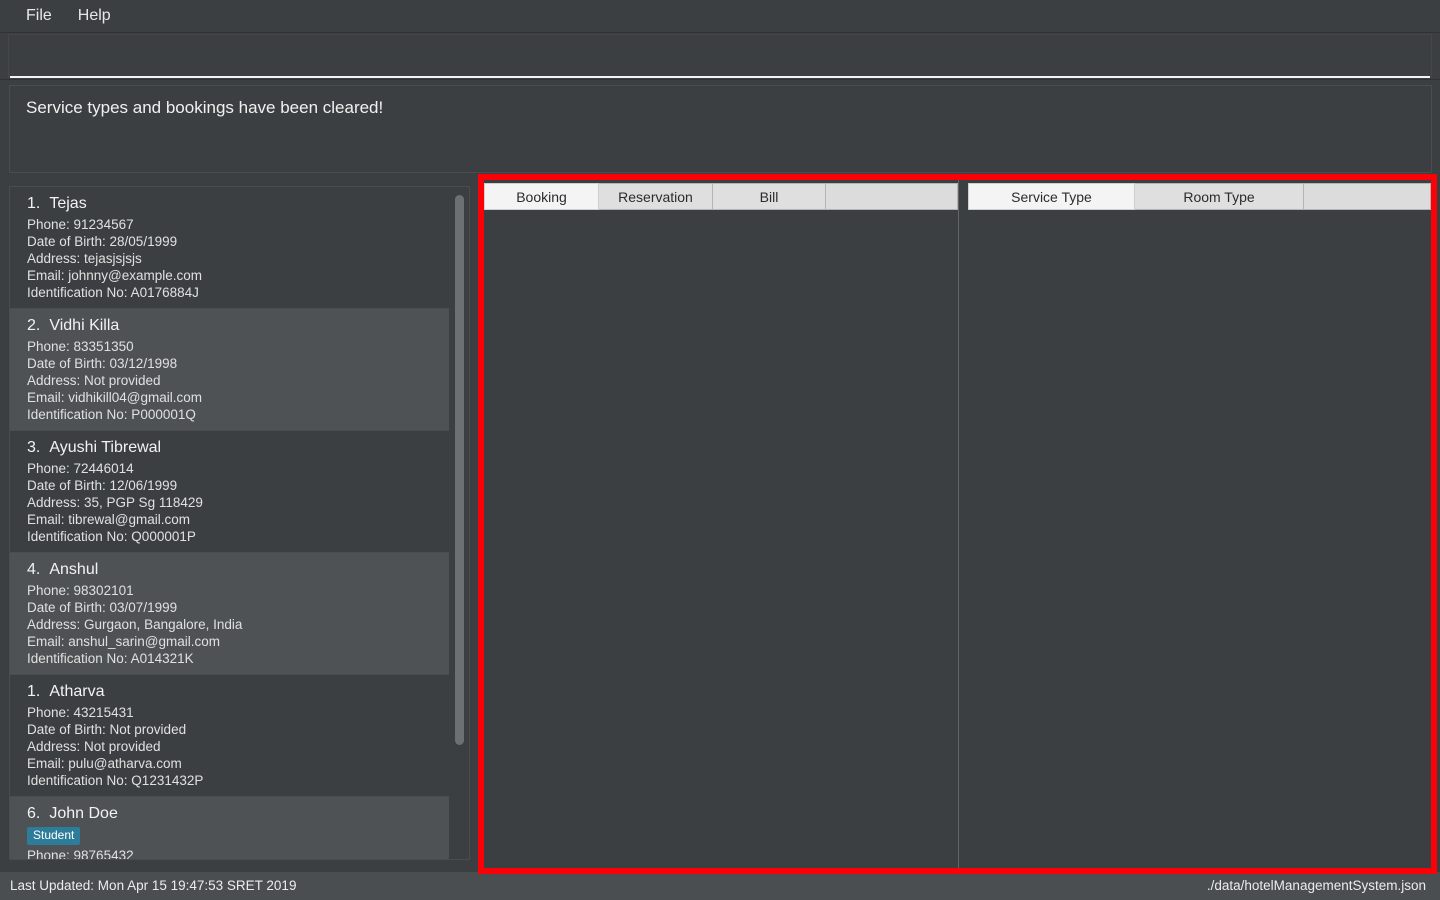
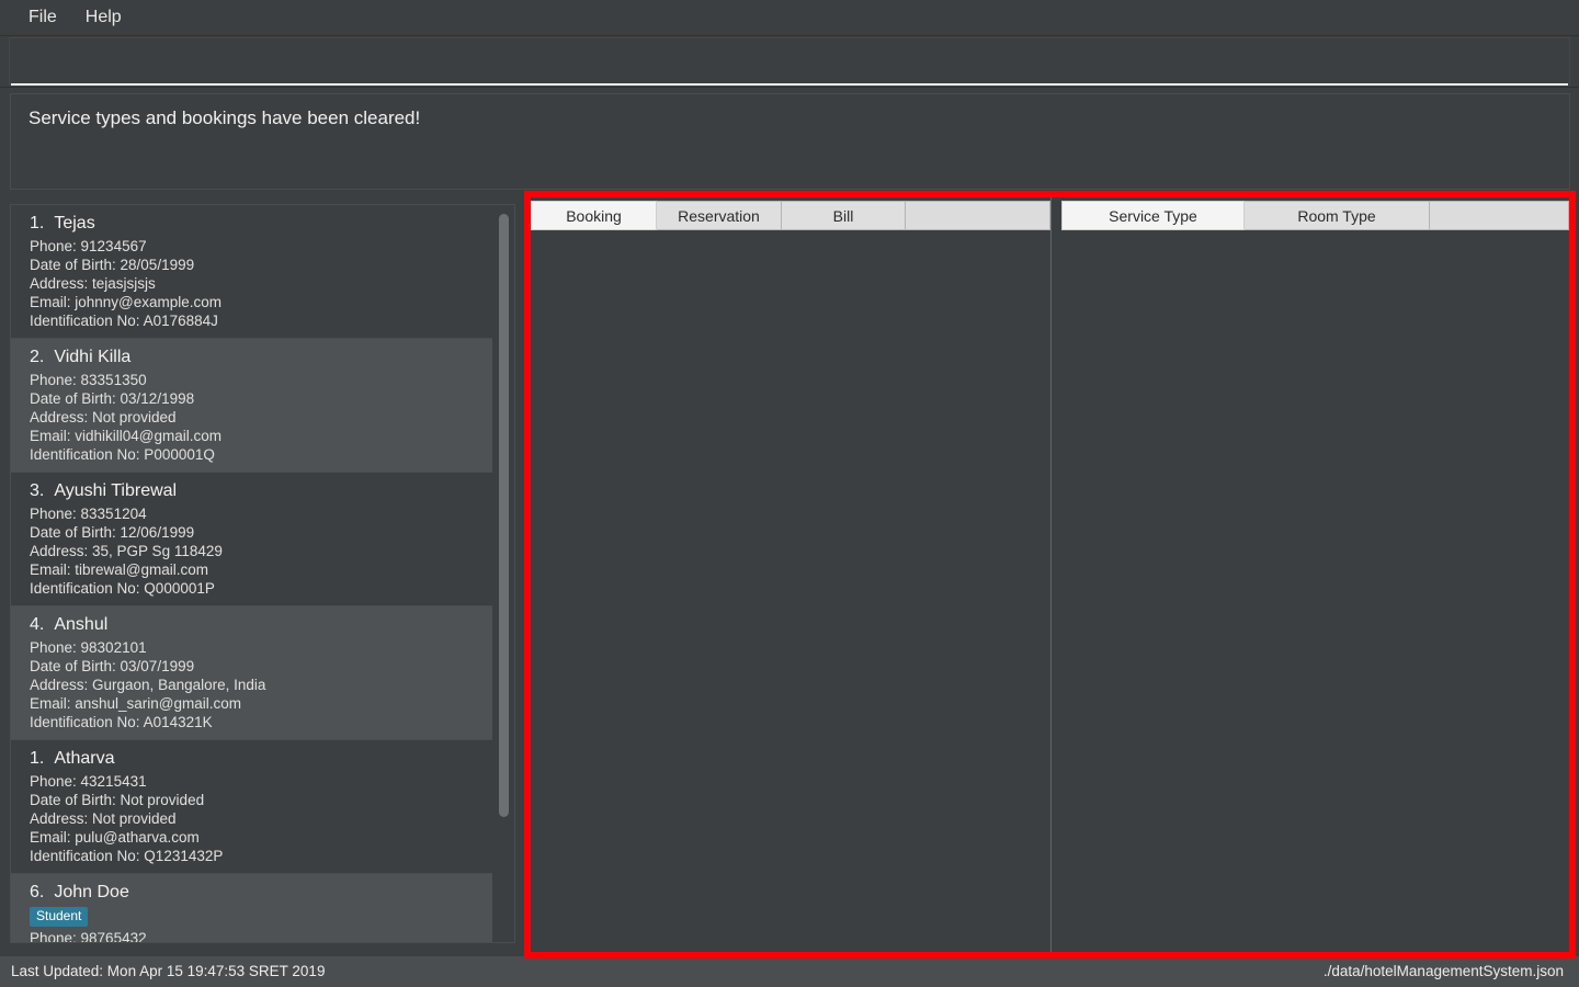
  File
  Help
  Service types and bookings have been cleared!
  1. Tejas
  Phone: 91234567
  Date of Birth: 28/05/1999
  Address: tejasjsjsjs
  Email: johnny@example.com
  Identification No: A0176884J
  2. Vidhi Killa
  Phone: 83351350
  Date of Birth: 03/12/1998
  Address: Not provided
  Email: vidhikill04@gmail.com
  Identification No: P000001Q
  3. Ayushi Tibrewal
- Phone: 72446014
+ Phone: 83351204
  Date of Birth: 12/06/1999
  Address: 35, PGP Sg 118429
  Email: tibrewal@gmail.com
  Identification No: Q000001P
  4. Anshul
  Phone: 98302101
  Date of Birth: 03/07/1999
  Address: Gurgaon, Bangalore, India
  Email: anshul_sarin@gmail.com
  Identification No: A014321K
  1. Atharva
  Phone: 43215431
  Date of Birth: Not provided
  Address: Not provided
  Email: pulu@atharva.com
  Identification No: Q1231432P
  6. John Doe
  Student
  Phone: 98765432
  Booking
  Reservation
  Bill
  Service Type
  Room Type
  Last Updated: Mon Apr 15 19:47:53 SRET 2019
  ./data/hotelManagementSystem.json
